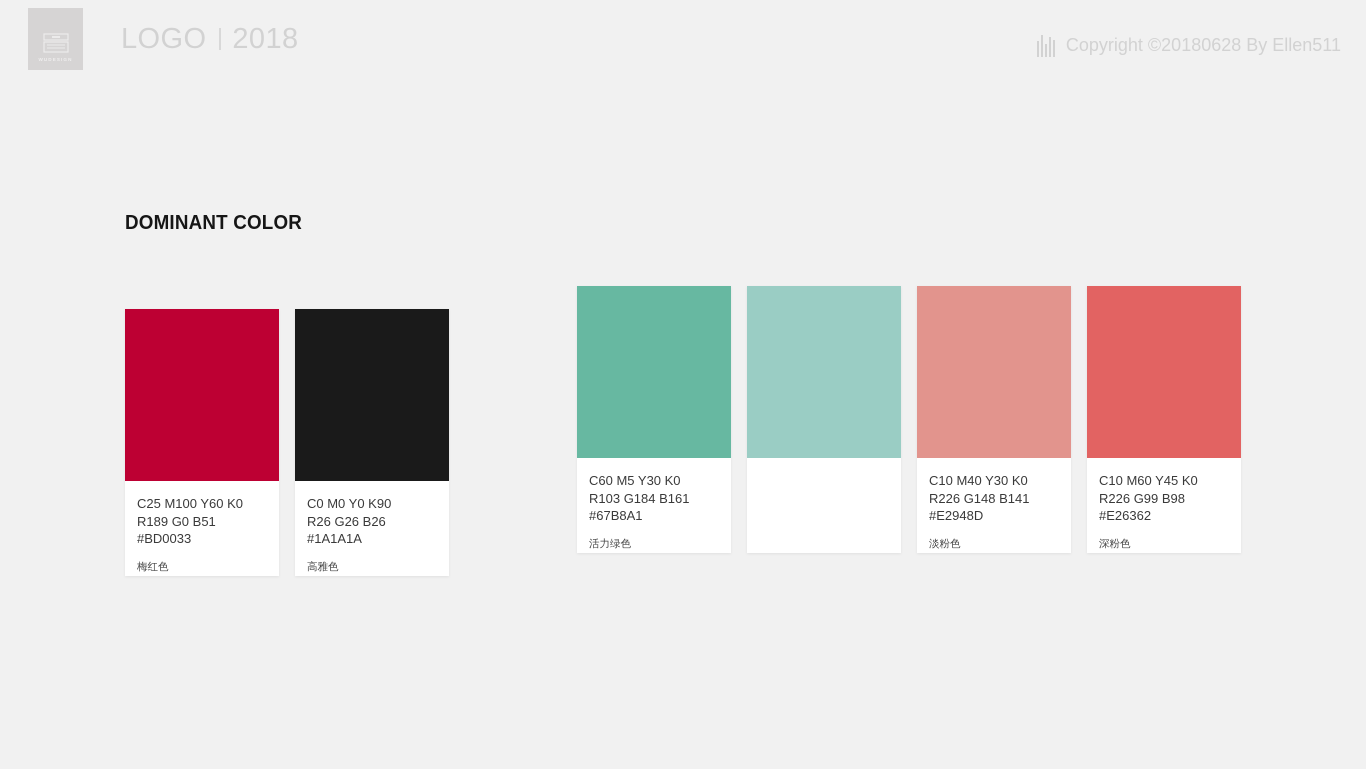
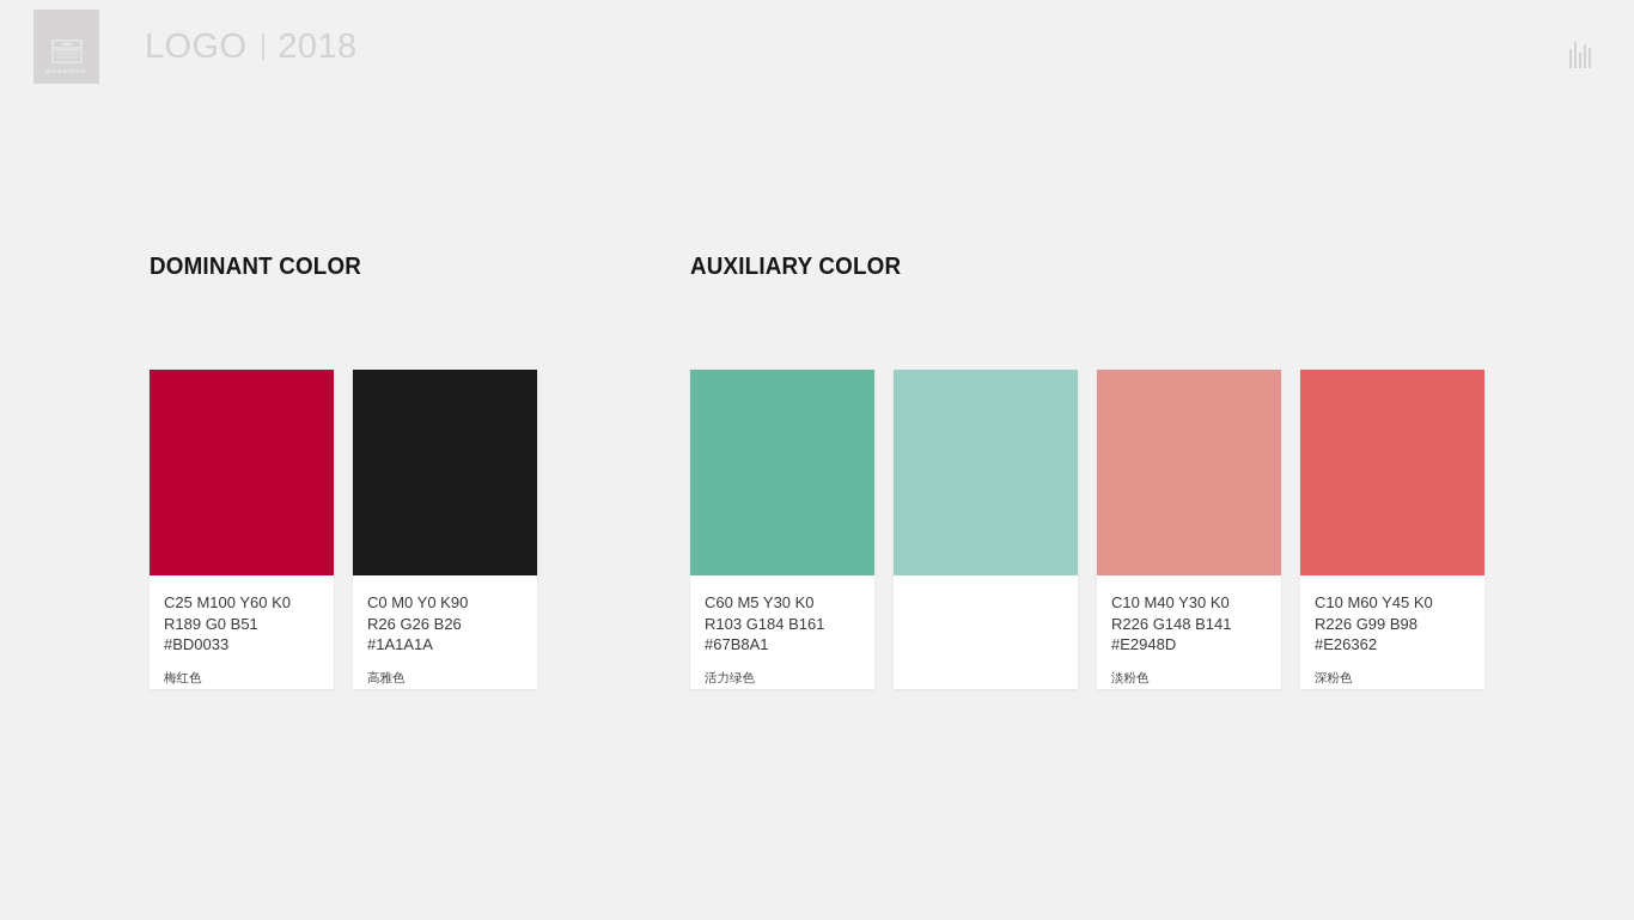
  LOGO
  2018
- Copyright ©20180628 By Ellen511
  DOMINANT COLOR
  C25 M100 Y60 K0
  R189 G0 B51
  #BD0033
  梅红色
  C0 M0 Y0 K90
  R26 G26 B26
  #1A1A1A
  高雅色
+ AUXILIARY COLOR
  C60 M5 Y30 K0
  R103 G184 B161
  #67B8A1
  活力绿色
  C10 M40 Y30 K0
  R226 G148 B141
  #E2948D
  淡粉色
  C10 M60 Y45 K0
  R226 G99 B98
  #E26362
  深粉色
